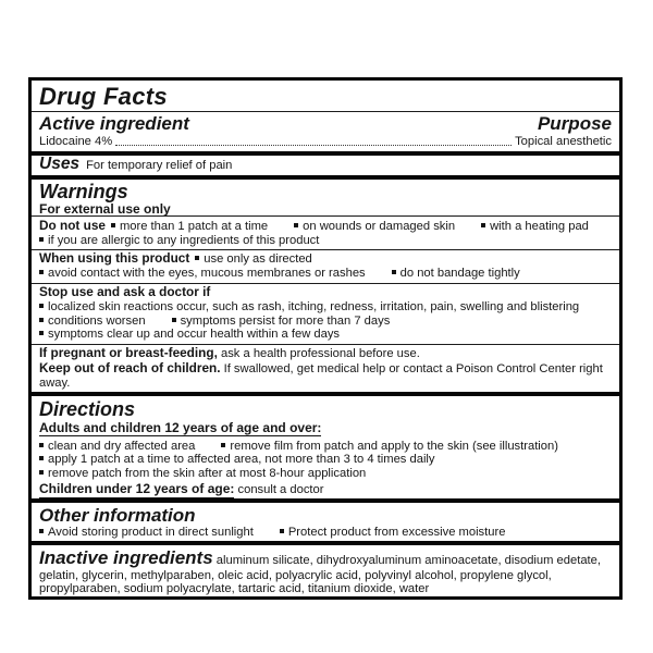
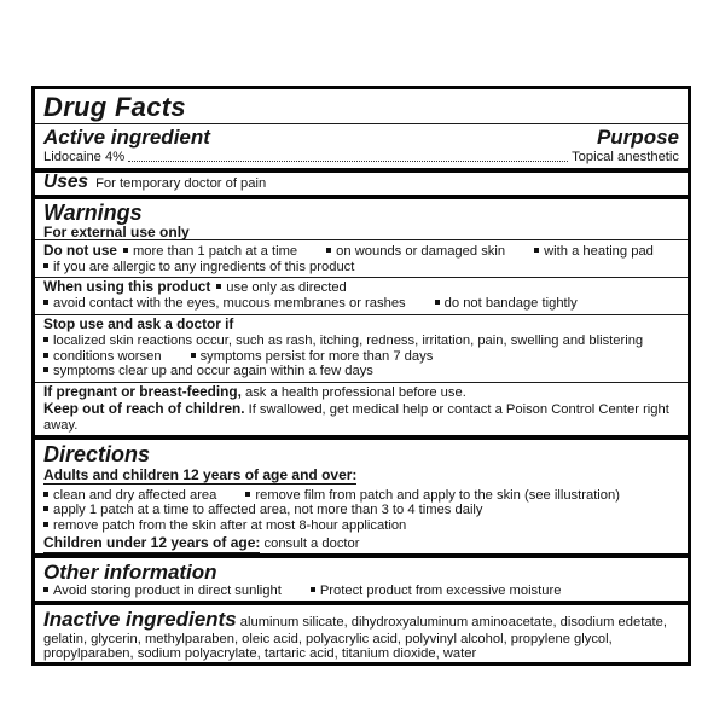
  Drug Facts
  Active ingredient
  Purpose
  Lidocaine 4%
  Topical anesthetic
- Uses For temporary relief of pain
+ Uses For temporary doctor of pain
  Warnings
  For external use only
  Do not use more than 1 patch at a time on wounds or damaged skin with a heating pad
  if you are allergic to any ingredients of this product
  When using this product use only as directed
  avoid contact with the eyes, mucous membranes or rashes do not bandage tightly
  Stop use and ask a doctor if
  localized skin reactions occur, such as rash, itching, redness, irritation, pain, swelling and blistering
  conditions worsen symptoms persist for more than 7 days
- symptoms clear up and occur health within a few days
+ symptoms clear up and occur again within a few days
  If pregnant or breast-feeding, ask a health professional before use.
  Keep out of reach of children. If swallowed, get medical help or contact a Poison Control Center right away.
  Directions
  Adults and children 12 years of age and over:
  clean and dry affected area remove film from patch and apply to the skin (see illustration)
  apply 1 patch at a time to affected area, not more than 3 to 4 times daily
  remove patch from the skin after at most 8-hour application
  Children under 12 years of age: consult a doctor
  Other information
  Avoid storing product in direct sunlight Protect product from excessive moisture
  Inactive ingredients aluminum silicate, dihydroxyaluminum aminoacetate, disodium edetate, gelatin, glycerin, methylparaben, oleic acid, polyacrylic acid, polyvinyl alcohol, propylene glycol, propylparaben, sodium polyacrylate, tartaric acid, titanium dioxide, water
